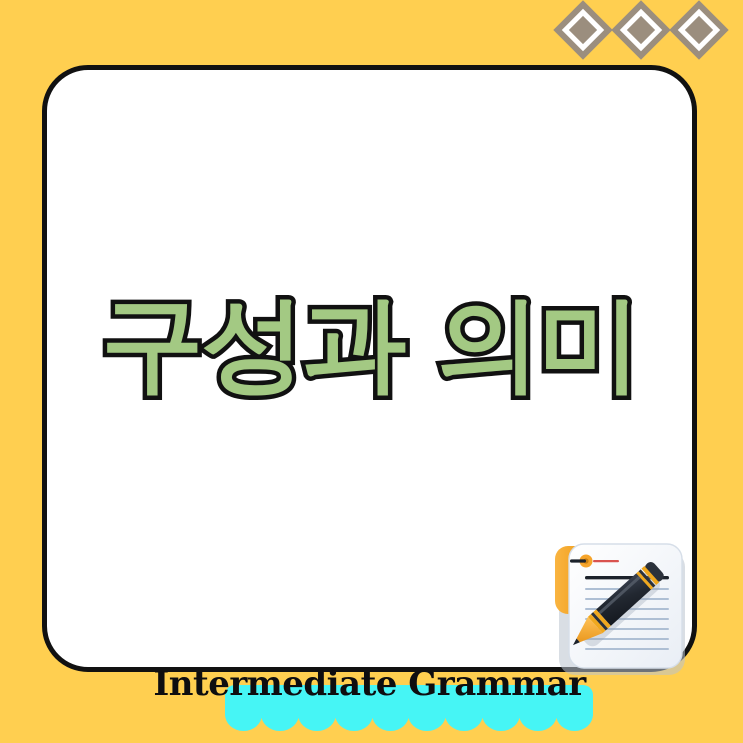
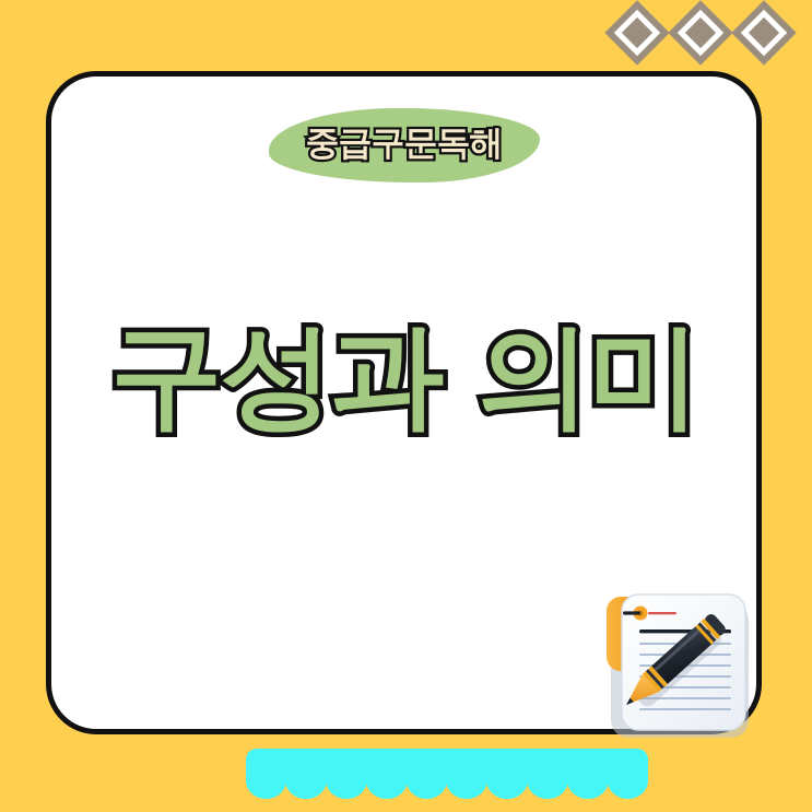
+ 중급구문독해
  구성과 의미
- Intermediate Grammar
